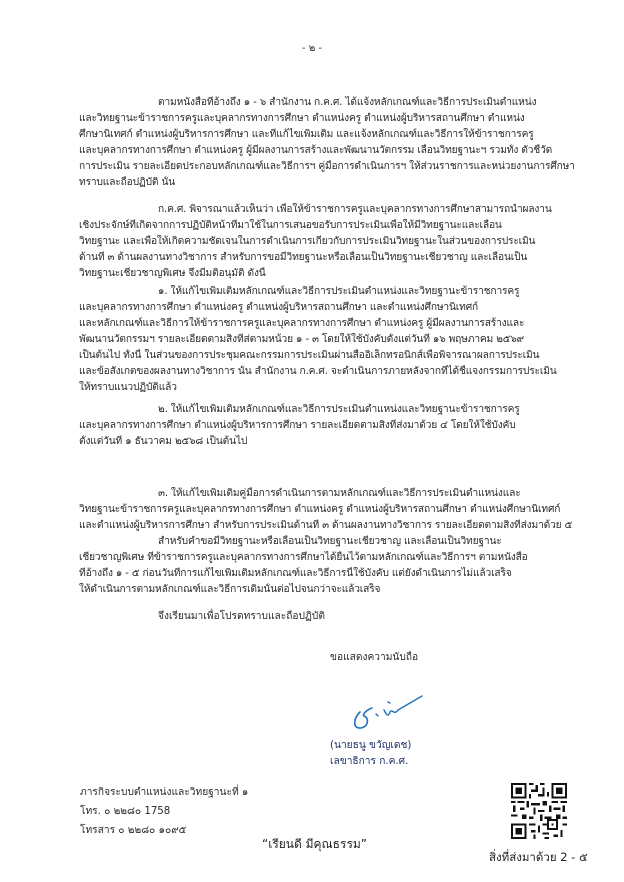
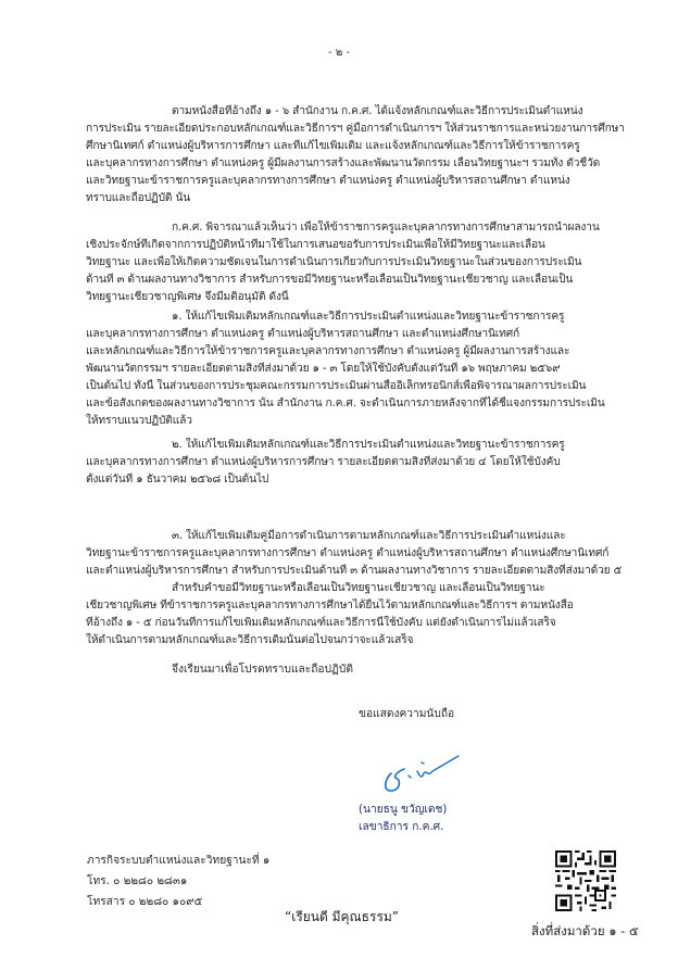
  - ๒ -
  ตามหนังสือที่อ้างถึง ๑ - ๖ สำนักงาน ก.ค.ศ. ได้แจ้งหลักเกณฑ์และวิธีการประเมินตำแหน่ง
- และวิทยฐานะข้าราชการครูและบุคลากรทางการศึกษา ตำแหน่งครู ตำแหน่งผู้บริหารสถานศึกษา ตำแหน่ง
+ การประเมิน รายละเอียดประกอบหลักเกณฑ์และวิธีการฯ คู่มือการดำเนินการฯ ให้ส่วนราชการและหน่วยงานการศึกษา
  ศึกษานิเทศก์ ตำแหน่งผู้บริหารการศึกษา และที่แก้ไขเพิ่มเติม และแจ้งหลักเกณฑ์และวิธีการให้ข้าราชการครู
  และบุคลากรทางการศึกษา ตำแหน่งครู ผู้มีผลงานการสร้างและพัฒนานวัตกรรม เลื่อนวิทยฐานะฯ รวมทั้ง ตัวชี้วัด
- การประเมิน รายละเอียดประกอบหลักเกณฑ์และวิธีการฯ คู่มือการดำเนินการฯ ให้ส่วนราชการและหน่วยงานการศึกษา
+ และวิทยฐานะข้าราชการครูและบุคลากรทางการศึกษา ตำแหน่งครู ตำแหน่งผู้บริหารสถานศึกษา ตำแหน่ง
  ทราบและถือปฏิบัติ นั้น
  ก.ค.ศ. พิจารณาแล้วเห็นว่า เพื่อให้ข้าราชการครูและบุคลากรทางการศึกษาสามารถนำผลงาน
  เชิงประจักษ์ที่เกิดจากการปฏิบัติหน้าที่มาใช้ในการเสนอขอรับการประเมินเพื่อให้มีวิทยฐานะและเลื่อน
  วิทยฐานะ และเพื่อให้เกิดความชัดเจนในการดำเนินการเกี่ยวกับการประเมินวิทยฐานะในส่วนของการประเมิน
  ด้านที่ ๓ ด้านผลงานทางวิชาการ สำหรับการขอมีวิทยฐานะหรือเลื่อนเป็นวิทยฐานะเชี่ยวชาญ และเลื่อนเป็น
  วิทยฐานะเชี่ยวชาญพิเศษ จึงมีมติอนุมัติ ดังนี้
  ๑. ให้แก้ไขเพิ่มเติมหลักเกณฑ์และวิธีการประเมินตำแหน่งและวิทยฐานะข้าราชการครู
  และบุคลากรทางการศึกษา ตำแหน่งครู ตำแหน่งผู้บริหารสถานศึกษา และตำแหน่งศึกษานิเทศก์
  และหลักเกณฑ์และวิธีการให้ข้าราชการครูและบุคลากรทางการศึกษา ตำแหน่งครู ผู้มีผลงานการสร้างและ
- พัฒนานวัตกรรมฯ รายละเอียดตามสิ่งที่ส่ตามหน้วย ๑ - ๓ โดยให้ใช้บังคับตั้งแต่วันที่ ๑๖ พฤษภาคม ๒๕๖๙
+ พัฒนานวัตกรรมฯ รายละเอียดตามสิ่งที่ส่งมาด้วย ๑ - ๓ โดยให้ใช้บังคับตั้งแต่วันที่ ๑๖ พฤษภาคม ๒๕๖๙
  เป็นต้นไป ทั้งนี้ ในส่วนของการประชุมคณะกรรมการประเมินผ่านสื่ออิเล็กทรอนิกส์เพื่อพิจารณาผลการประเมิน
  และข้อสังเกตของผลงานทางวิชาการ นั้น สำนักงาน ก.ค.ศ. จะดำเนินการภายหลังจากที่ได้ชี้แจงกรรมการประเมิน
  ให้ทราบแนวปฏิบัติแล้ว
  ๒. ให้แก้ไขเพิ่มเติมหลักเกณฑ์และวิธีการประเมินตำแหน่งและวิทยฐานะข้าราชการครู
  และบุคลากรทางการศึกษา ตำแหน่งผู้บริหารการศึกษา รายละเอียดตามสิ่งที่ส่งมาด้วย ๔ โดยให้ใช้บังคับ
  ตั้งแต่วันที่ ๑ ธันวาคม ๒๕๖๘ เป็นต้นไป
  ๓. ให้แก้ไขเพิ่มเติมคู่มือการดำเนินการตามหลักเกณฑ์และวิธีการประเมินตำแหน่งและ
  วิทยฐานะข้าราชการครูและบุคลากรทางการศึกษา ตำแหน่งครู ตำแหน่งผู้บริหารสถานศึกษา ตำแหน่งศึกษานิเทศก์
  และตำแหน่งผู้บริหารการศึกษา สำหรับการประเมินด้านที่ ๓ ด้านผลงานทางวิชาการ รายละเอียดตามสิ่งที่ส่งมาด้วย ๕
  สำหรับคำขอมีวิทยฐานะหรือเลื่อนเป็นวิทยฐานะเชี่ยวชาญ และเลื่อนเป็นวิทยฐานะ
  เชี่ยวชาญพิเศษ ที่ข้าราชการครูและบุคลากรทางการศึกษาได้ยื่นไว้ตามหลักเกณฑ์และวิธีการฯ ตามหนังสือ
  ที่อ้างถึง ๑ - ๕ ก่อนวันที่การแก้ไขเพิ่มเติมหลักเกณฑ์และวิธีการนี้ใช้บังคับ แต่ยังดำเนินการไม่แล้วเสร็จ
  ให้ดำเนินการตามหลักเกณฑ์และวิธีการเดิมนั้นต่อไปจนกว่าจะแล้วเสร็จ
  จึงเรียนมาเพื่อโปรดทราบและถือปฏิบัติ
  ขอแสดงความนับถือ
  (นายธนู ขวัญเดช)
  เลขาธิการ ก.ค.ศ.
  ภารกิจระบบตำแหน่งและวิทยฐานะที่ ๑
- โทร. ๐ ๒๒๘๐ 1758
+ โทร. ๐ ๒๒๘๐ ๒๘๓๑
  โทรสาร ๐ ๒๒๘๐ ๑๐๙๕
  “เรียนดี มีคุณธรรม”
- สิ่งที่ส่งมาด้วย 2 - ๕
+ สิ่งที่ส่งมาด้วย ๑ - ๕
